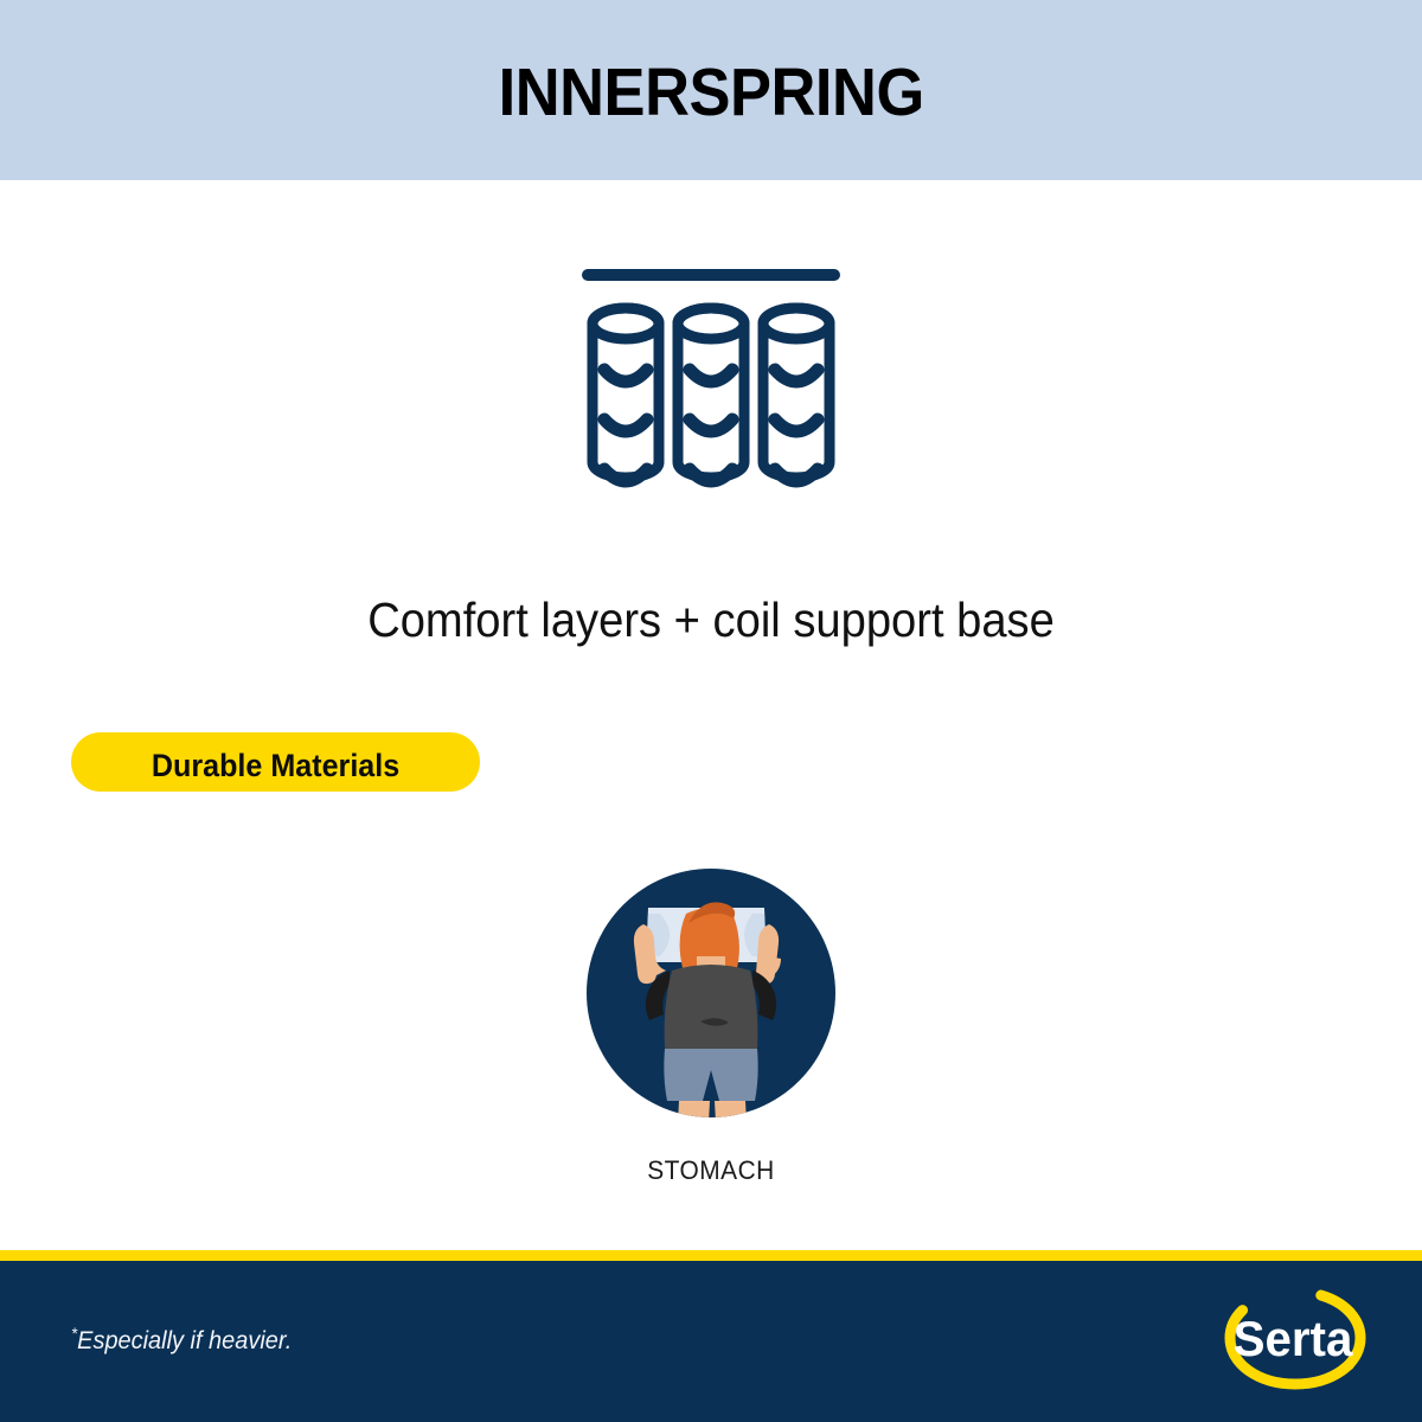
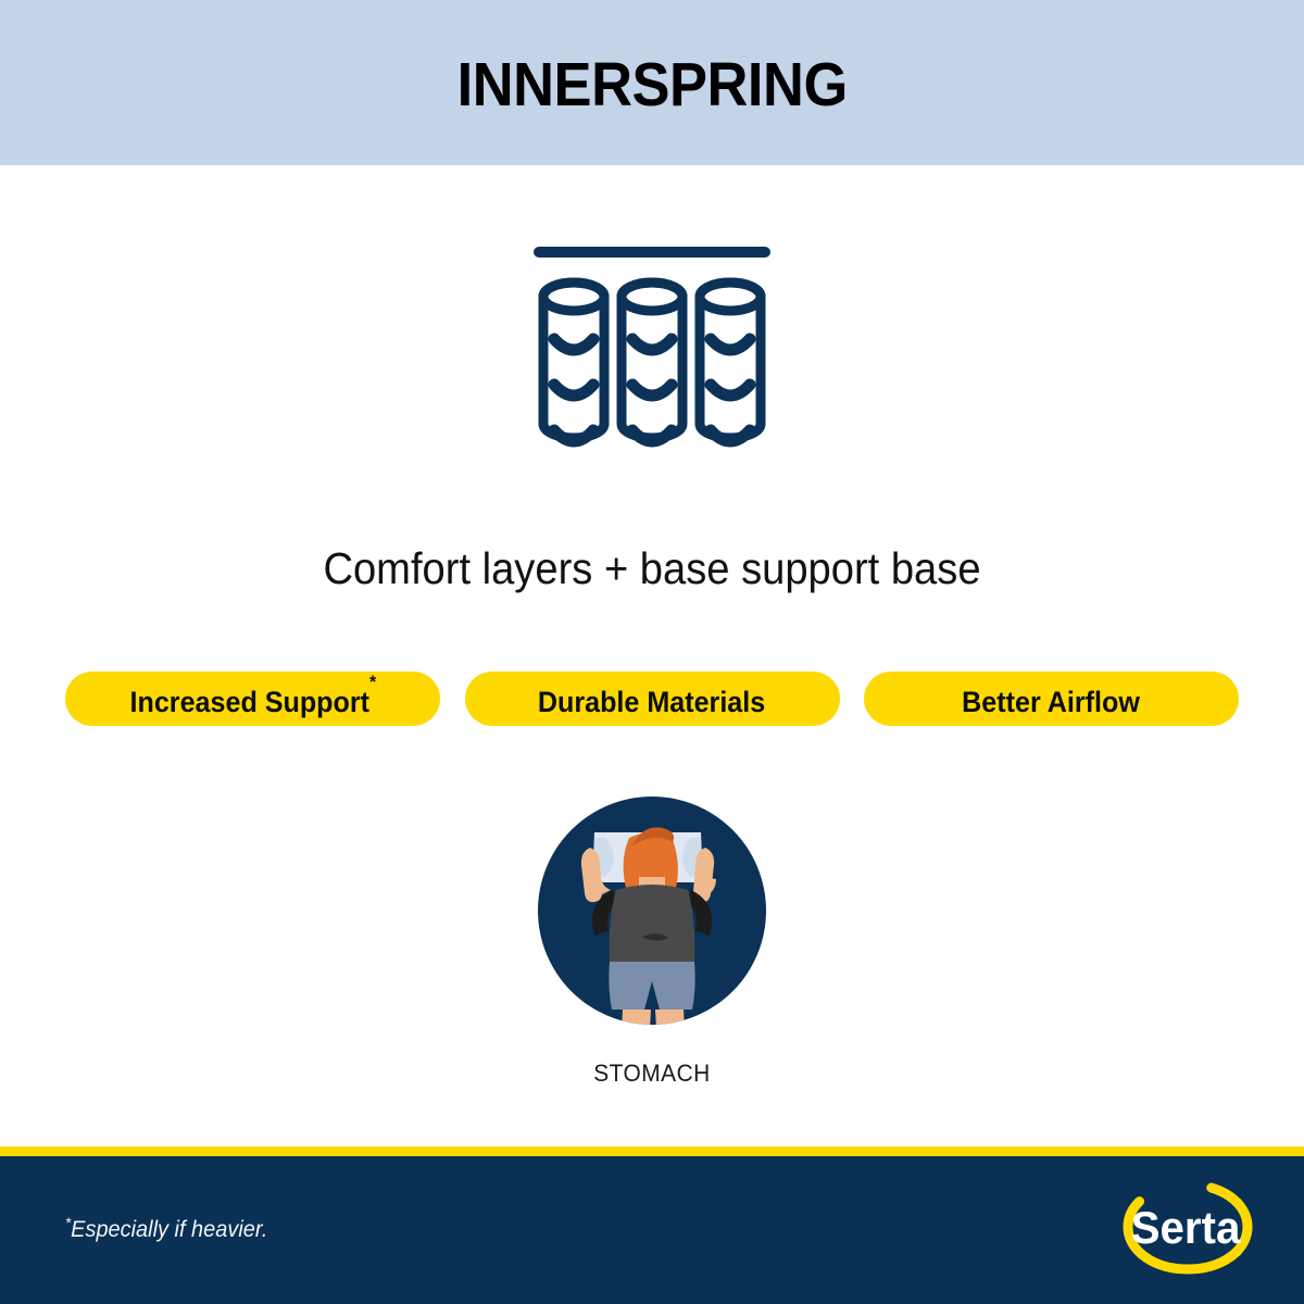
  INNERSPRING
- Comfort layers + coil support base
+ Comfort layers + base support base
+ Increased Support*
  Durable Materials
+ Better Airflow
  STOMACH
  *Especially if heavier.
  Serta
  ®
